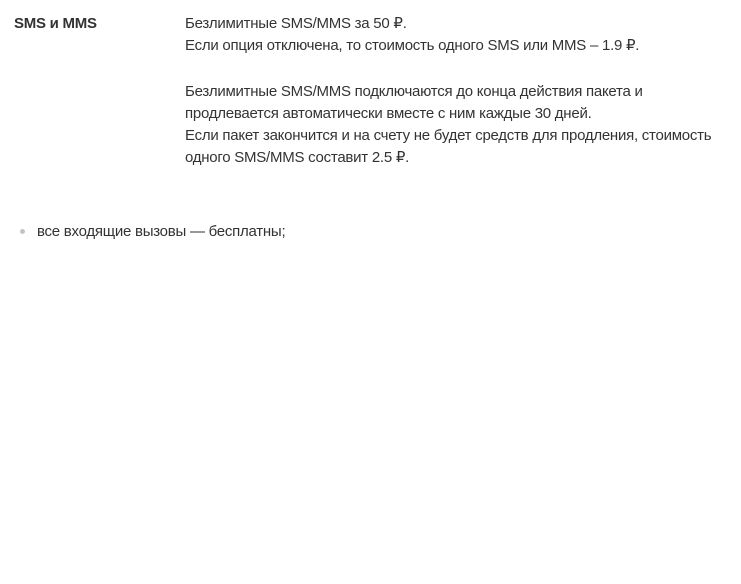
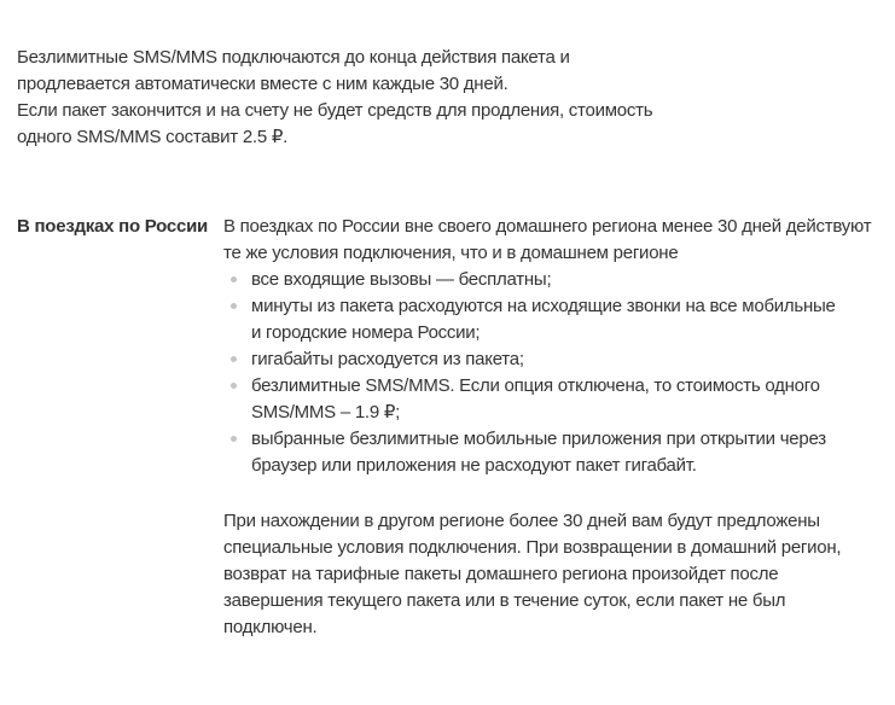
- SMS и MMS
- Безлимитные SMS/MMS за 50 ₽.
- Если опция отключена, то стоимость одного SMS или MMS – 1.9 ₽.
  Безлимитные SMS/MMS подключаются до конца действия пакета и
  продлевается автоматически вместе с ним каждые 30 дней.
  Если пакет закончится и на счету не будет средств для продления, стоимость
  одного SMS/MMS составит 2.5 ₽.
+ В поездках по России
+ В поездках по России вне своего домашнего региона менее 30 дней действуют
+ те же условия подключения, что и в домашнем регионе
  все входящие вызовы — бесплатны;
+ минуты из пакета расходуются на исходящие звонки на все мобильные
+ и городские номера России;
+ гигабайты расходуется из пакета;
+ безлимитные SMS/MMS. Если опция отключена, то стоимость одного
+ SMS/MMS – 1.9 ₽;
+ выбранные безлимитные мобильные приложения при открытии через
+ браузер или приложения не расходуют пакет гигабайт.
+ При нахождении в другом регионе более 30 дней вам будут предложены
+ специальные условия подключения. При возвращении в домашний регион,
+ возврат на тарифные пакеты домашнего региона произойдет после
+ завершения текущего пакета или в течение суток, если пакет не был
+ подключен.
